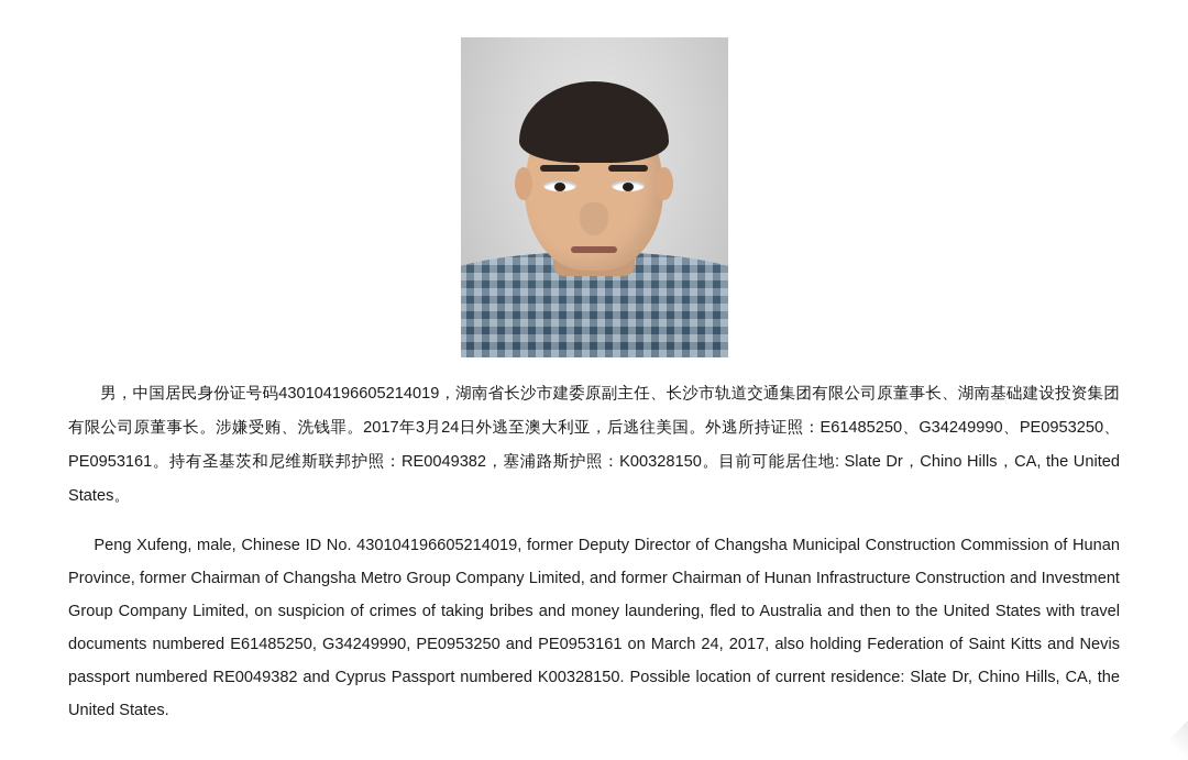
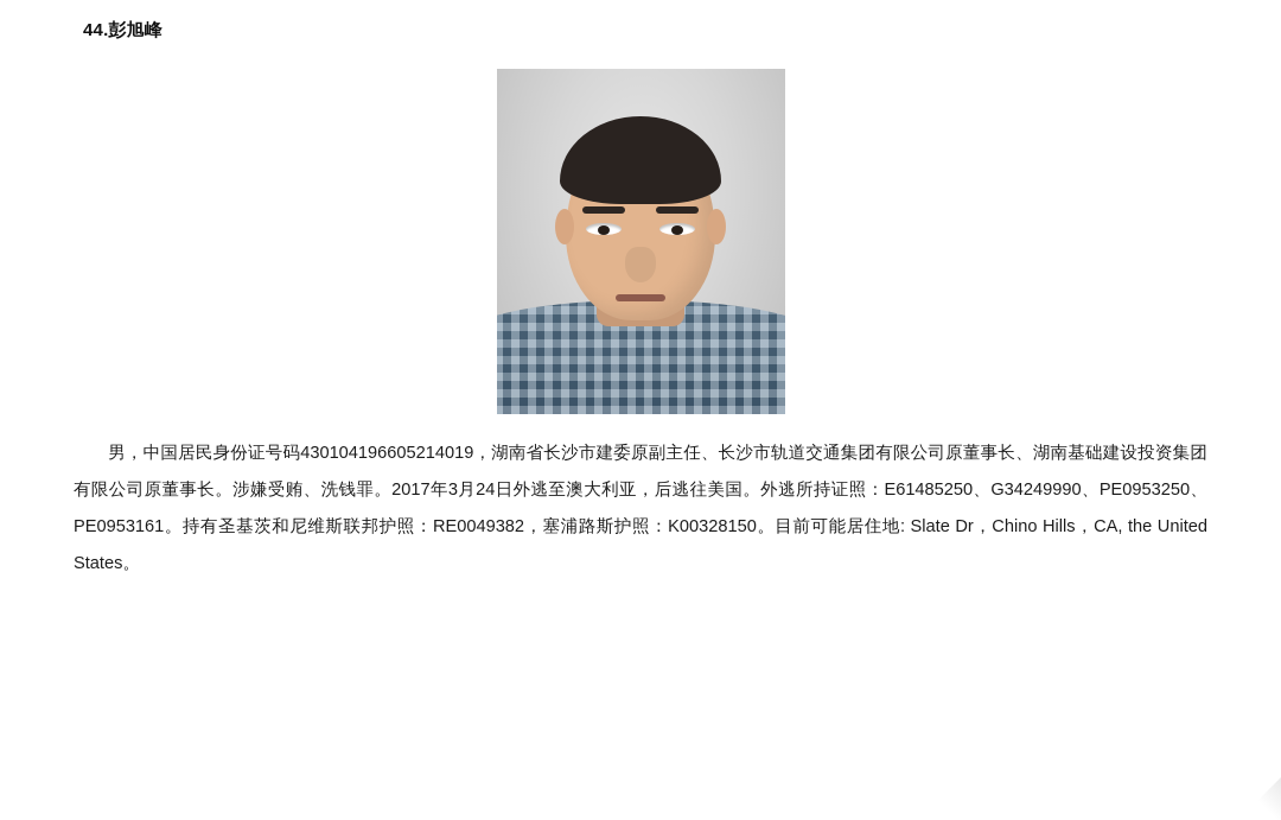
+ 44.彭旭峰
  男，中国居民身份证号码430104196605214019，湖南省长沙市建委原副主任、长沙市轨道交通集团有限公司原董事长、湖南基础建设投资集团有限公司原董事长。涉嫌受贿、洗钱罪。2017年3月24日外逃至澳大利亚，后逃往美国。外逃所持证照：E61485250、G34249990、PE0953250、PE0953161。持有圣基茨和尼维斯联邦护照：RE0049382，塞浦路斯护照：K00328150。目前可能居住地: Slate Dr，Chino Hills，CA, the United States。
- Peng Xufeng, male, Chinese ID No. 430104196605214019, former Deputy Director of Changsha Municipal Construction Commission of Hunan Province, former Chairman of Changsha Metro Group Company Limited, and former Chairman of Hunan Infrastructure Construction and Investment Group Company Limited, on suspicion of crimes of taking bribes and money laundering, fled to Australia and then to the United States with travel documents numbered E61485250, G34249990, PE0953250 and PE0953161 on March 24, 2017, also holding Federation of Saint Kitts and Nevis passport numbered RE0049382 and Cyprus Passport numbered K00328150. Possible location of current residence: Slate Dr, Chino Hills, CA, the United States.
